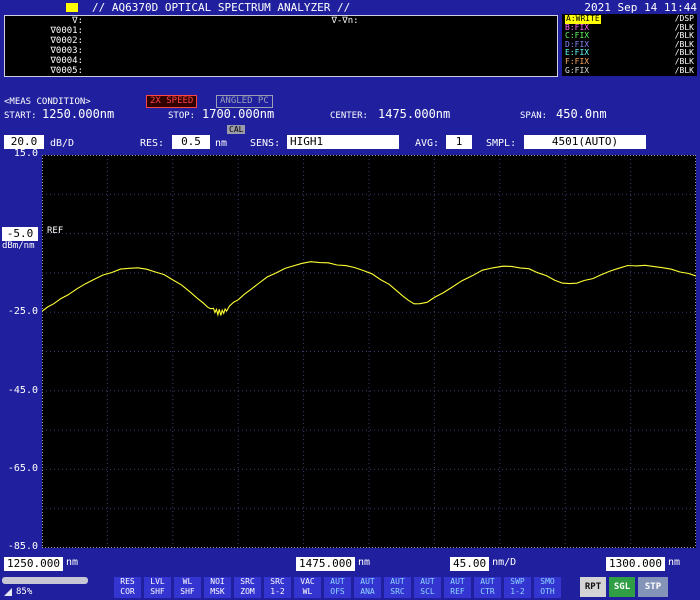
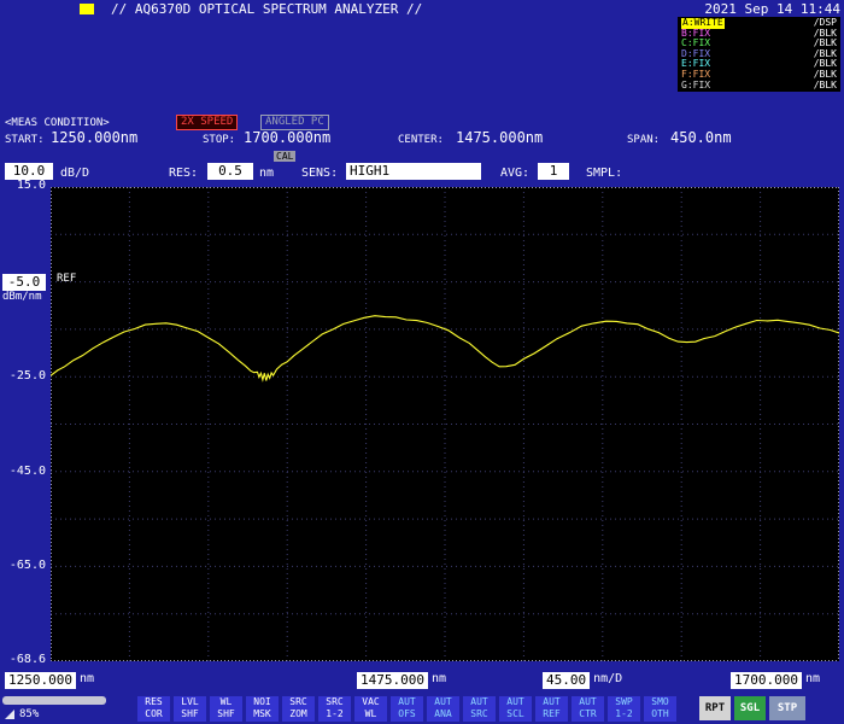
  // AQ6370D OPTICAL SPECTRUM ANALYZER //
  2021 Sep 14 11:44
- ∇:
- ∇0001:
- ∇0002:
- ∇0003:
- ∇0004:
- ∇0005:
- ∇-∇n:
  A:WRITE
  /DSP
  B:FIX
  /BLK
  C:FIX
  /BLK
  D:FIX
  /BLK
  E:FIX
  /BLK
  F:FIX
  /BLK
  G:FIX
  /BLK
  <MEAS CONDITION>
  2X SPEED
  ANGLED PC
  CAL
  START:
  1250.000nm
  STOP:
  1700.000nm
  CENTER:
  1475.000nm
  SPAN:
  450.0nm
- 20.0
+ 10.0
  dB/D
  RES:
  0.5
  nm
  SENS:
  HIGH1
  AVG:
  1
  SMPL:
- 4501(AUTO)
  REF
  15.0
  -5.0
  dBm/nm
  -25.0
  -45.0
  -65.0
- -85.0
+ -68.6
  1250.000 nm
  1475.000 nm
  45.00 nm/D
- 1300.000 nm
+ 1700.000 nm
  85%
  RES
  COR
  LVL
  SHF
  WL
  SHF
  NOI
  MSK
  SRC
  ZOM
  SRC
  1-2
  VAC
  WL
  AUT
  OFS
  AUT
  ANA
  AUT
  SRC
  AUT
  SCL
  AUT
  REF
  AUT
  CTR
  SWP
  1-2
  SMO
  OTH
  RPT
  SGL
  STP
